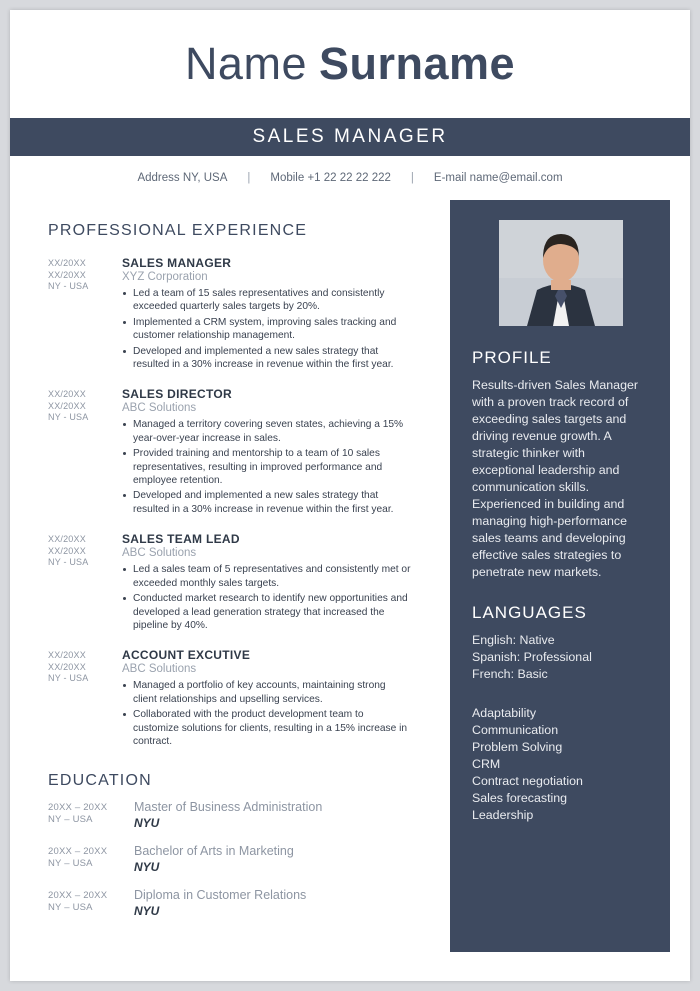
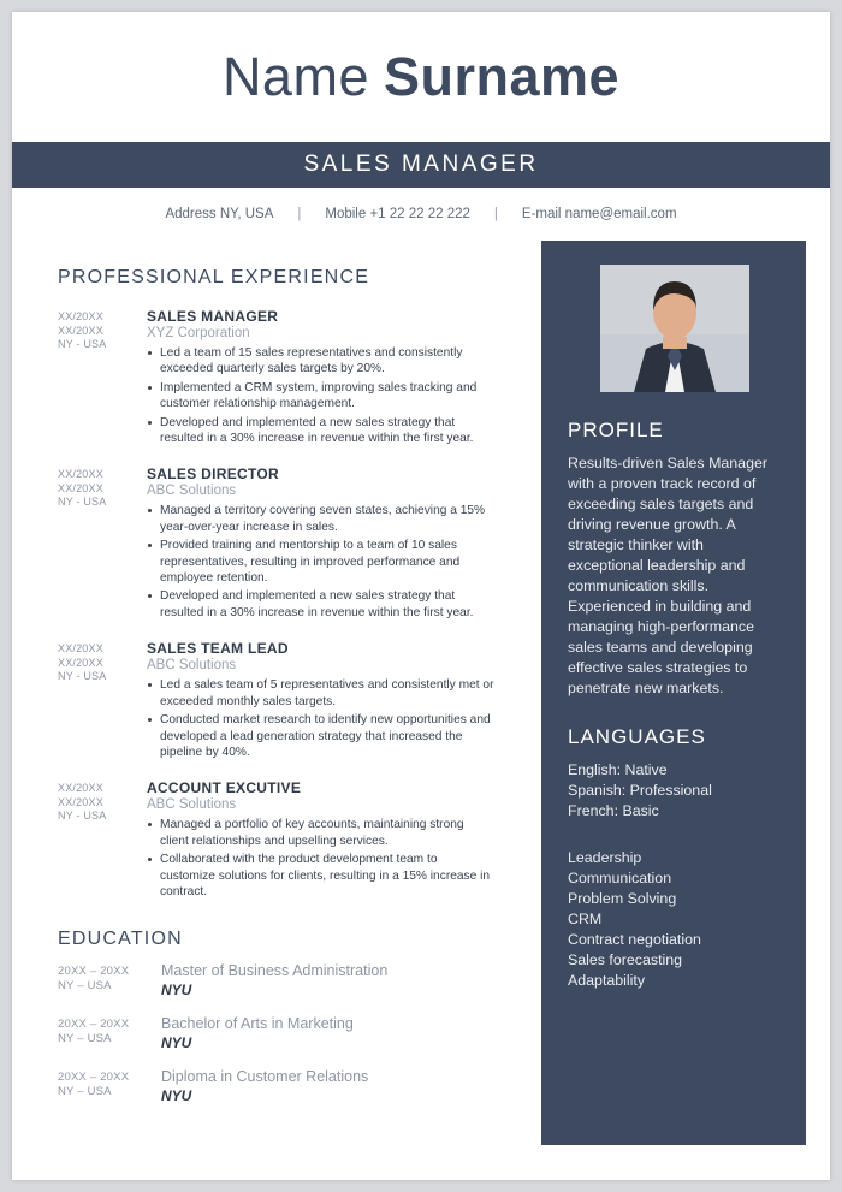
  Name
  Surname
  SALES MANAGER
  Address NY, USA
  |
  Mobile +1 22 22 22 222
  |
  E-mail name@email.com
  PROFESSIONAL EXPERIENCE
  XX/20XX
  XX/20XX
  NY - USA
  SALES MANAGER
  XYZ Corporation
  Led a team of 15 sales representatives and consistently exceeded quarterly sales targets by 20%.
  Implemented a CRM system, improving sales tracking and customer relationship management.
  Developed and implemented a new sales strategy that resulted in a 30% increase in revenue within the first year.
  XX/20XX
  XX/20XX
  NY - USA
  SALES DIRECTOR
  ABC Solutions
  Managed a territory covering seven states, achieving a 15% year-over-year increase in sales.
  Provided training and mentorship to a team of 10 sales representatives, resulting in improved performance and employee retention.
  Developed and implemented a new sales strategy that resulted in a 30% increase in revenue within the first year.
  XX/20XX
  XX/20XX
  NY - USA
  SALES TEAM LEAD
  ABC Solutions
  Led a sales team of 5 representatives and consistently met or exceeded monthly sales targets.
  Conducted market research to identify new opportunities and developed a lead generation strategy that increased the pipeline by 40%.
  XX/20XX
  XX/20XX
  NY - USA
  ACCOUNT EXCUTIVE
  ABC Solutions
  Managed a portfolio of key accounts, maintaining strong client relationships and upselling services.
  Collaborated with the product development team to customize solutions for clients, resulting in a 15% increase in contract.
  EDUCATION
  20XX – 20XX
  NY – USA
  Master of Business Administration
  NYU
  20XX – 20XX
  NY – USA
  Bachelor of Arts in Marketing
  NYU
  20XX – 20XX
  NY – USA
  Diploma in Customer Relations
  NYU
  PROFILE
  Results-driven Sales Manager with a proven track record of exceeding sales targets and driving revenue growth. A strategic thinker with exceptional leadership and communication skills. Experienced in building and managing high-performance sales teams and developing effective sales strategies to penetrate new markets.
  LANGUAGES
  English: Native
  Spanish: Professional
  French: Basic
- Adaptability
+ Leadership
  Communication
  Problem Solving
  CRM
  Contract negotiation
  Sales forecasting
- Leadership
+ Adaptability
